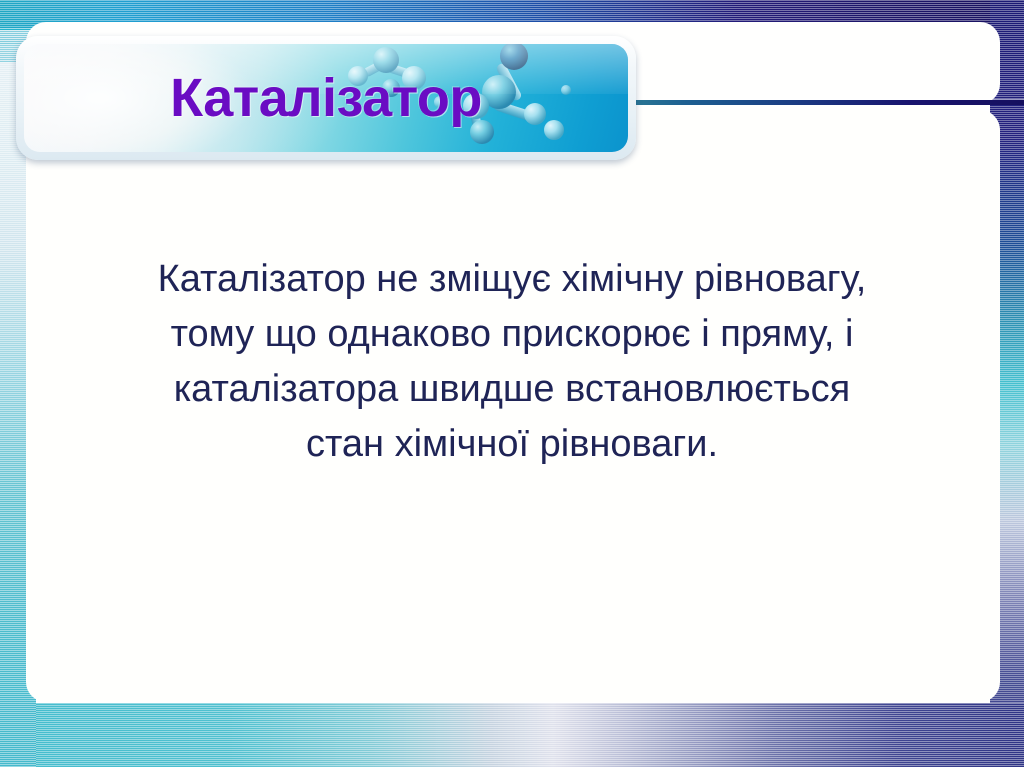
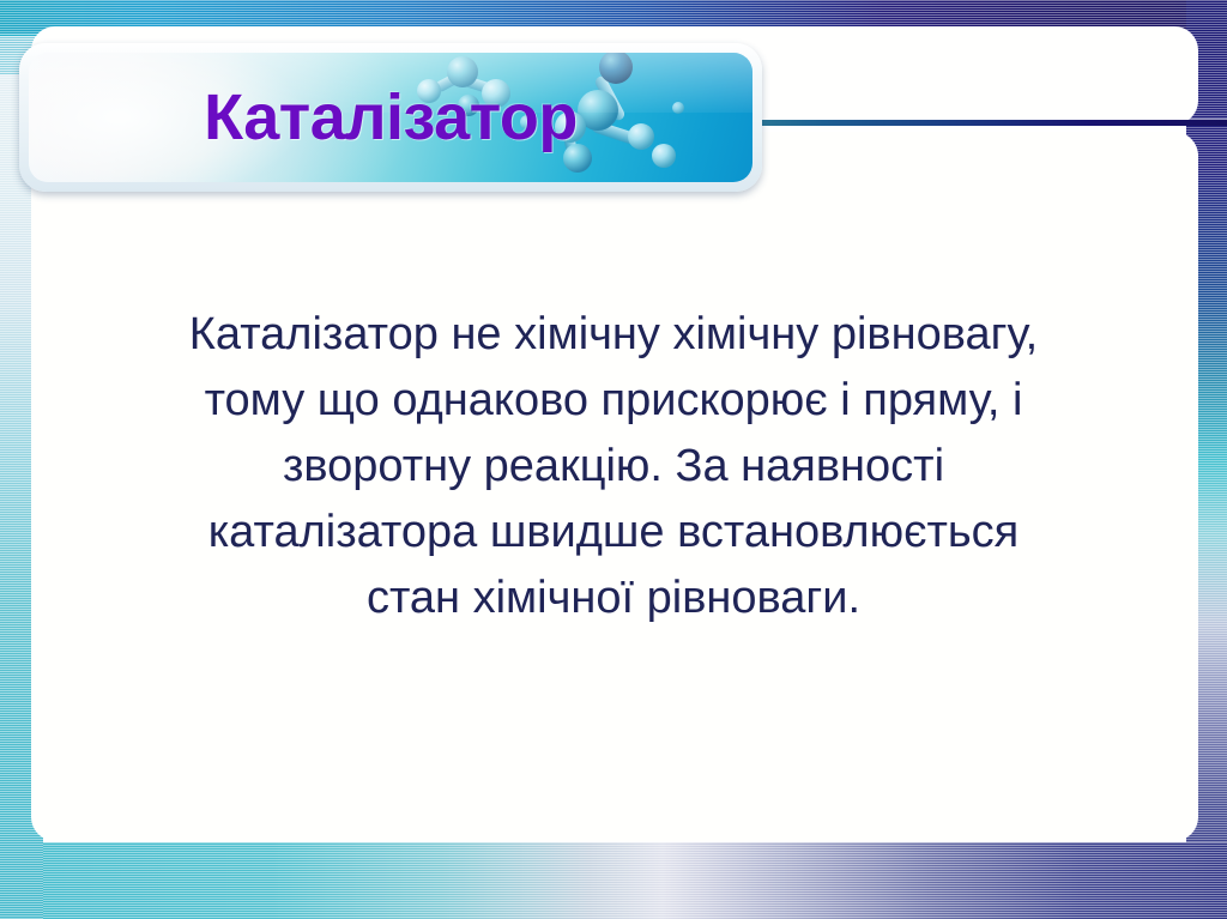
  Каталізатор
- Каталізатор не зміщує хімічну рівновагу,
+ Каталізатор не хімічну хімічну рівновагу,
  тому що однаково прискорює і пряму, і
+ зворотну реакцію. За наявності
  каталізатора швидше встановлюється
  стан хімічної рівноваги.
